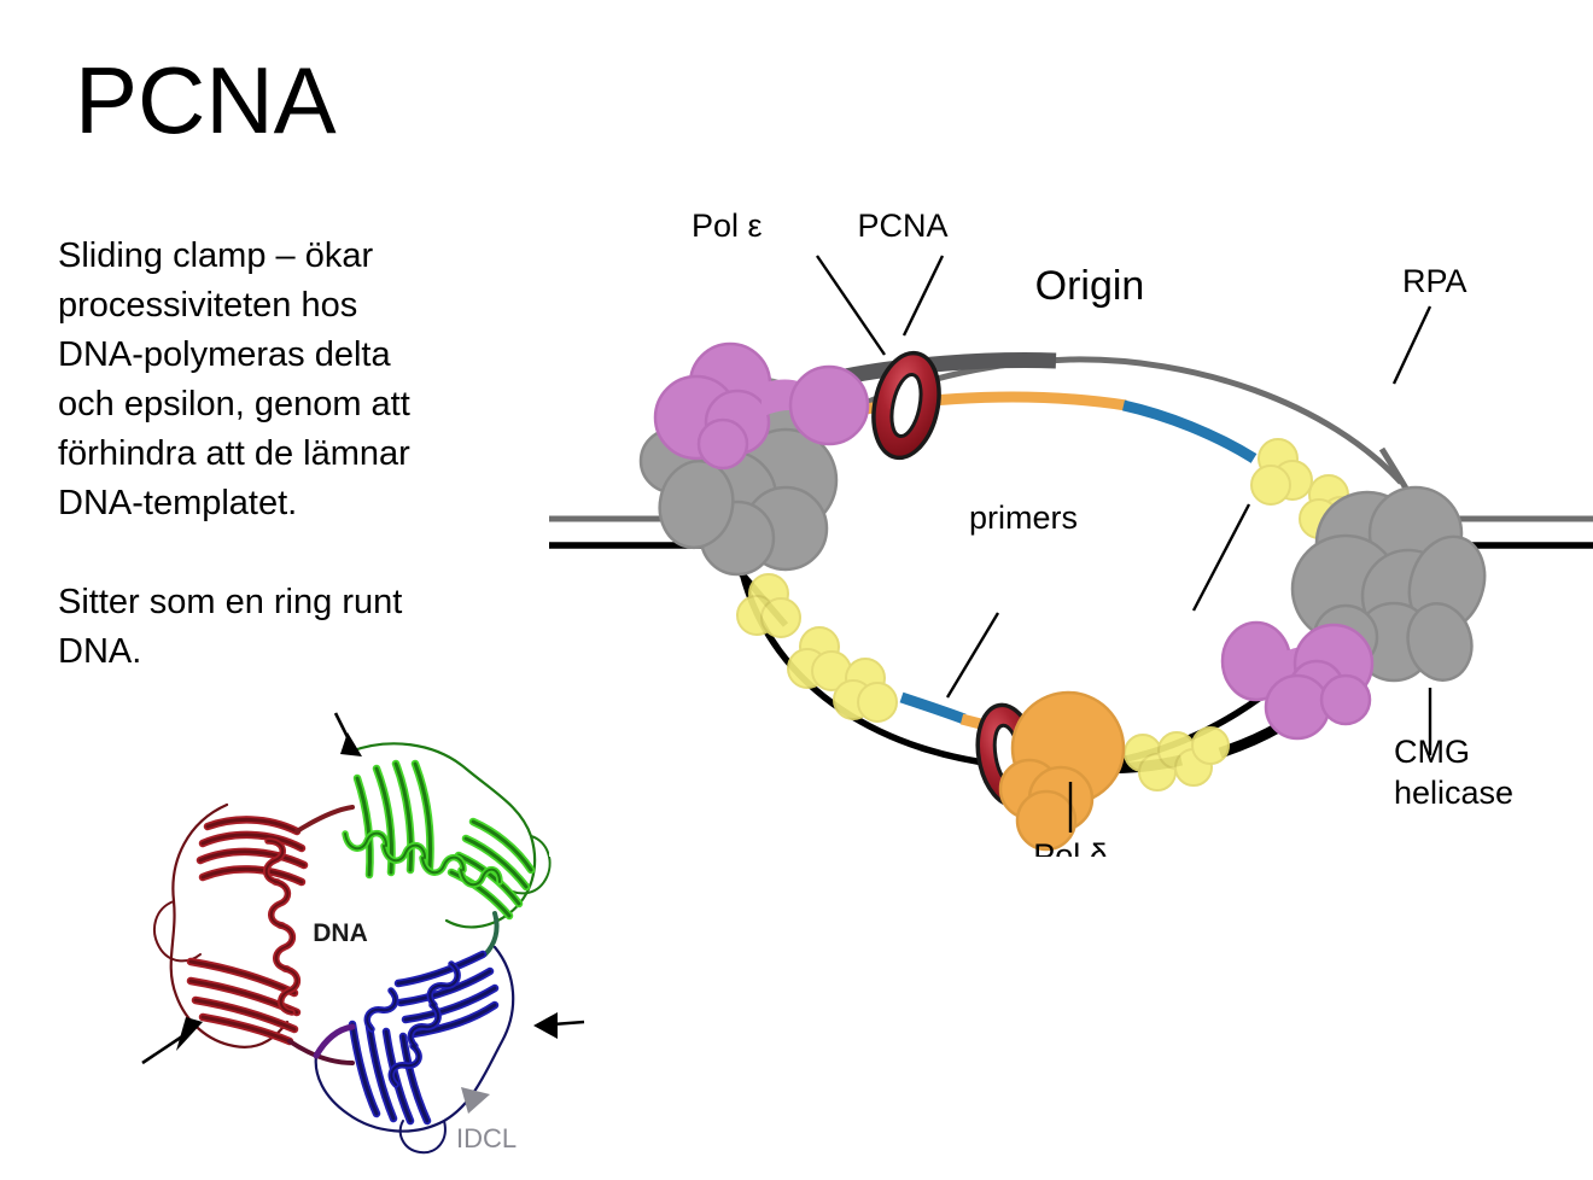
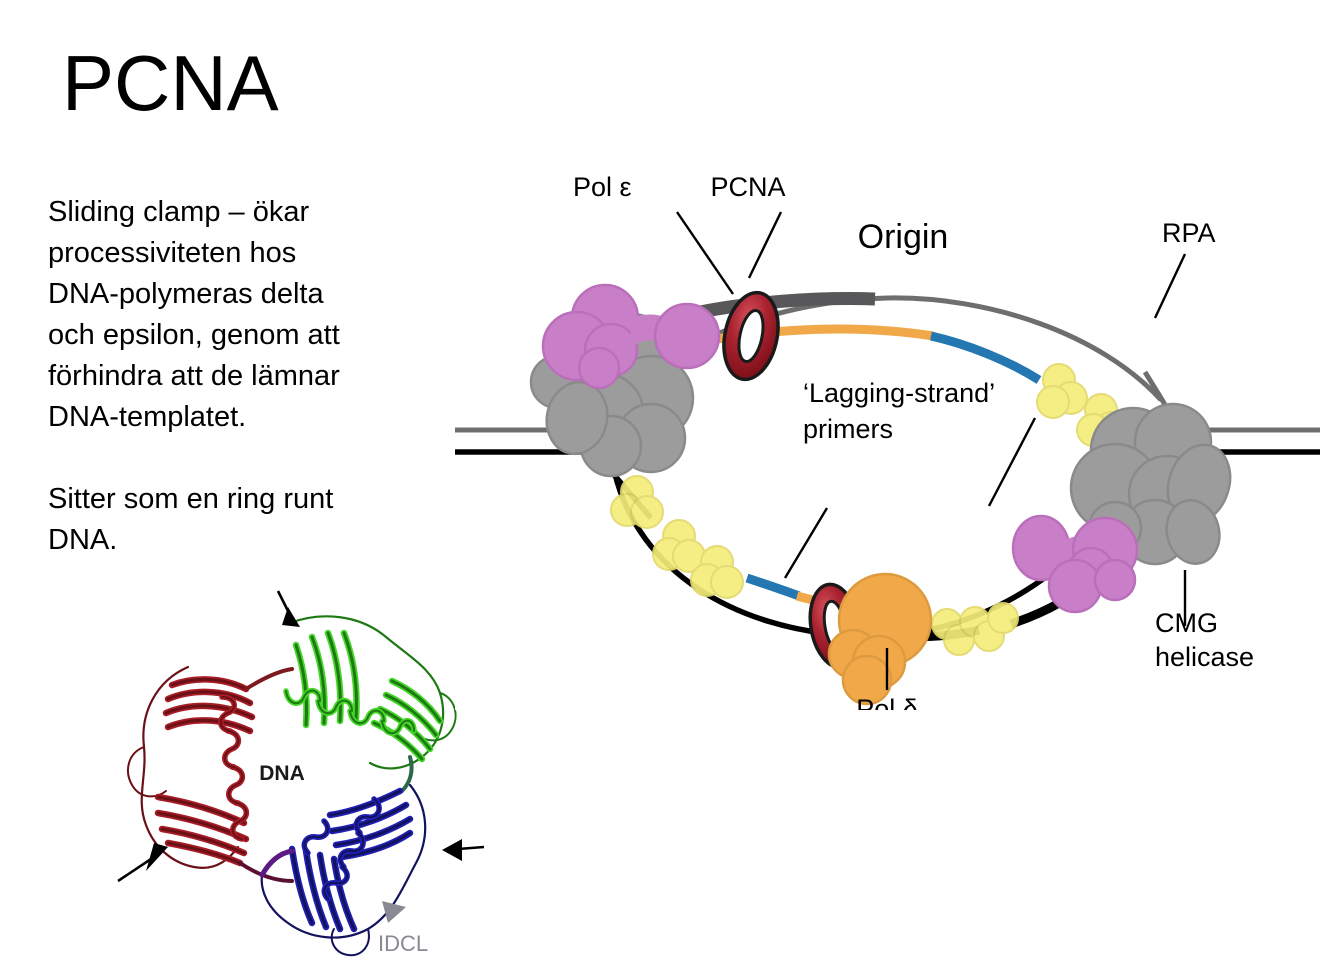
  PCNA
  Sliding clamp – ökar processiviteten hos DNA-polymeras delta och epsilon, genom att förhindra att de lämnar DNA-templatet.
  Sitter som en ring runt DNA.
  DNA
  IDCL
  Pol ε
  PCNA
  Origin
  RPA
+ ‘Lagging-strand’
  primers
  CMG
  helicase
  Pol δ
